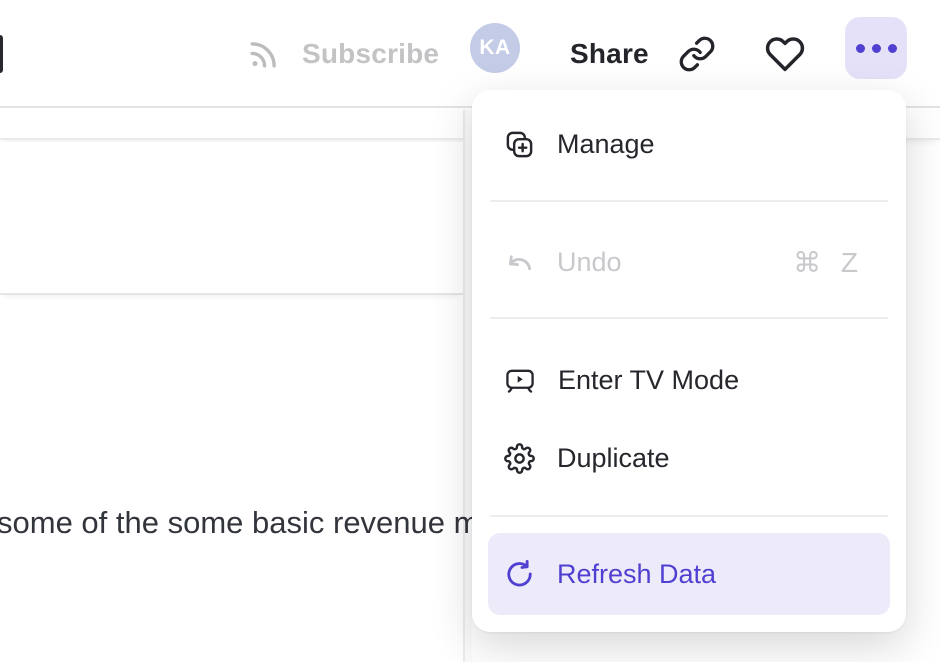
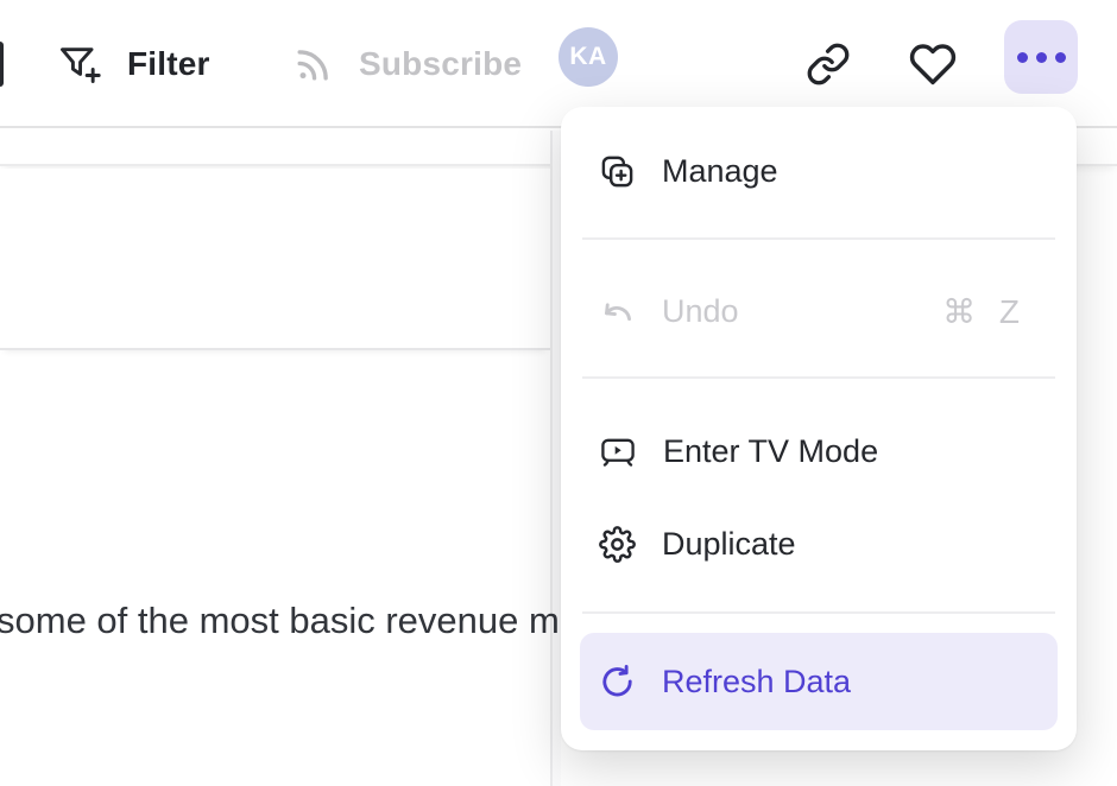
- some of the some basic revenue m
+ some of the most basic revenue m
+ Filter
  Subscribe
  KA
- Share
  Manage
  Undo
  ⌘ Z
  Enter TV Mode
  Duplicate
  Refresh Data
